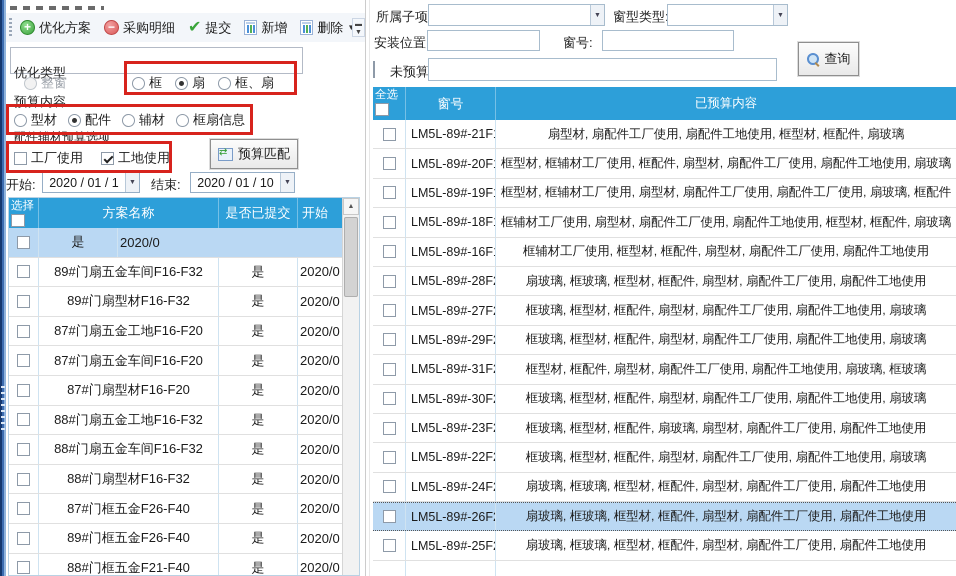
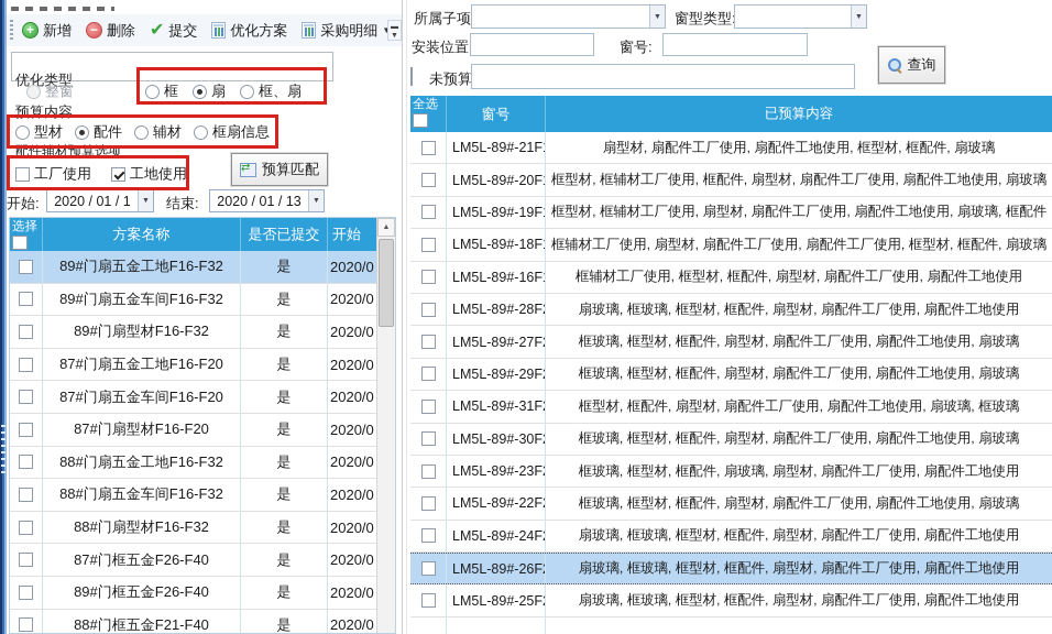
  +
- 优化方案
+ 新增
  −
- 采购明细
+ 删除
  ✔
  提交
- 新增
+ 优化方案
- 删除
+ 采购明细
  优化类型
  整窗
  框
  扇
  框、扇
  预算内容
  型材
  配件
  辅材
  框扇信息
  配件辅材预算选项
  工厂使用
  工地使用
  预算匹配
  开始:
  2020 / 01 / 1
  结束:
- 2020 / 01 / 10
+ 2020 / 01 / 13
  选择
  方案名称
  是否已提交
  开始
+ 89#门扇五金工地F16-F32
  是
  2020/0
  89#门扇五金车间F16-F32
  是
  2020/0
  89#门扇型材F16-F32
  是
  2020/0
  87#门扇五金工地F16-F20
  是
  2020/0
  87#门扇五金车间F16-F20
  是
  2020/0
  87#门扇型材F16-F20
  是
  2020/0
  88#门扇五金工地F16-F32
  是
  2020/0
  88#门扇五金车间F16-F32
  是
  2020/0
  88#门扇型材F16-F32
  是
  2020/0
  87#门框五金F26-F40
  是
  2020/0
  89#门框五金F26-F40
  是
  2020/0
  88#门框五金F21-F40
  是
  2020/0
  所属子项
  窗型类型
  安装位置
  窗号:
  未预算
  查询
  全选
  窗号
  已预算内容
  LM5L-89#-21F
  扇型材, 扇配件工厂使用, 扇配件工地使用, 框型材, 框配件, 扇玻璃
  LM5L-89#-20F
  框型材, 框辅材工厂使用, 框配件, 扇型材, 扇配件工厂使用, 扇配件工地使用, 扇玻璃
  LM5L-89#-19F
- 框型材, 框辅材工厂使用, 扇型材, 扇配件工厂使用, 扇配件工厂使用, 扇玻璃, 框配件
+ 框型材, 框辅材工厂使用, 扇型材, 扇配件工厂使用, 扇配件工地使用, 扇玻璃, 框配件
  LM5L-89#-18F
- 框辅材工厂使用, 扇型材, 扇配件工厂使用, 扇配件工地使用, 框型材, 框配件, 扇玻璃
+ 框辅材工厂使用, 扇型材, 扇配件工厂使用, 扇配件工厂使用, 框型材, 框配件, 扇玻璃
  LM5L-89#-16F
  框辅材工厂使用, 框型材, 框配件, 扇型材, 扇配件工厂使用, 扇配件工地使用
  LM5L-89#-28F
  扇玻璃, 框玻璃, 框型材, 框配件, 扇型材, 扇配件工厂使用, 扇配件工地使用
  LM5L-89#-27F
  框玻璃, 框型材, 框配件, 扇型材, 扇配件工厂使用, 扇配件工地使用, 扇玻璃
  LM5L-89#-29F
  框玻璃, 框型材, 框配件, 扇型材, 扇配件工厂使用, 扇配件工地使用, 扇玻璃
  LM5L-89#-31F
  框型材, 框配件, 扇型材, 扇配件工厂使用, 扇配件工地使用, 扇玻璃, 框玻璃
  LM5L-89#-30F
  框玻璃, 框型材, 框配件, 扇型材, 扇配件工厂使用, 扇配件工地使用, 扇玻璃
  LM5L-89#-23F
  框玻璃, 框型材, 框配件, 扇玻璃, 扇型材, 扇配件工厂使用, 扇配件工地使用
  LM5L-89#-22F
  框玻璃, 框型材, 框配件, 扇型材, 扇配件工厂使用, 扇配件工地使用, 扇玻璃
  LM5L-89#-24F
  扇玻璃, 框玻璃, 框型材, 框配件, 扇型材, 扇配件工厂使用, 扇配件工地使用
  LM5L-89#-26F
  扇玻璃, 框玻璃, 框型材, 框配件, 扇型材, 扇配件工厂使用, 扇配件工地使用
  LM5L-89#-25F
  扇玻璃, 框玻璃, 框型材, 框配件, 扇型材, 扇配件工厂使用, 扇配件工地使用
